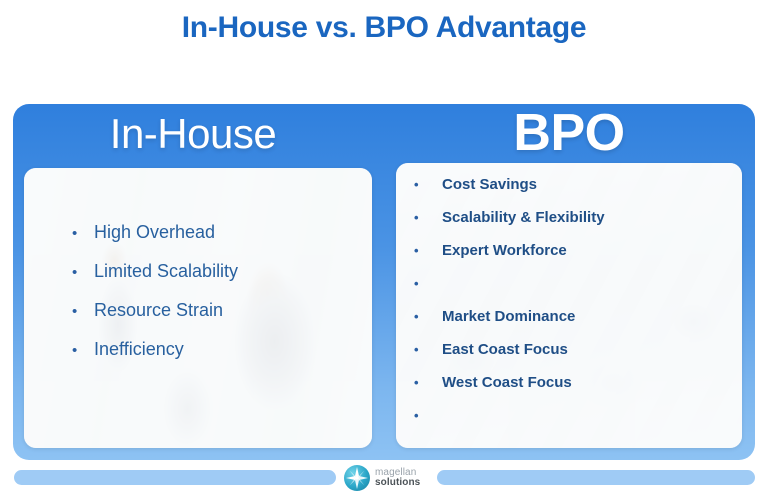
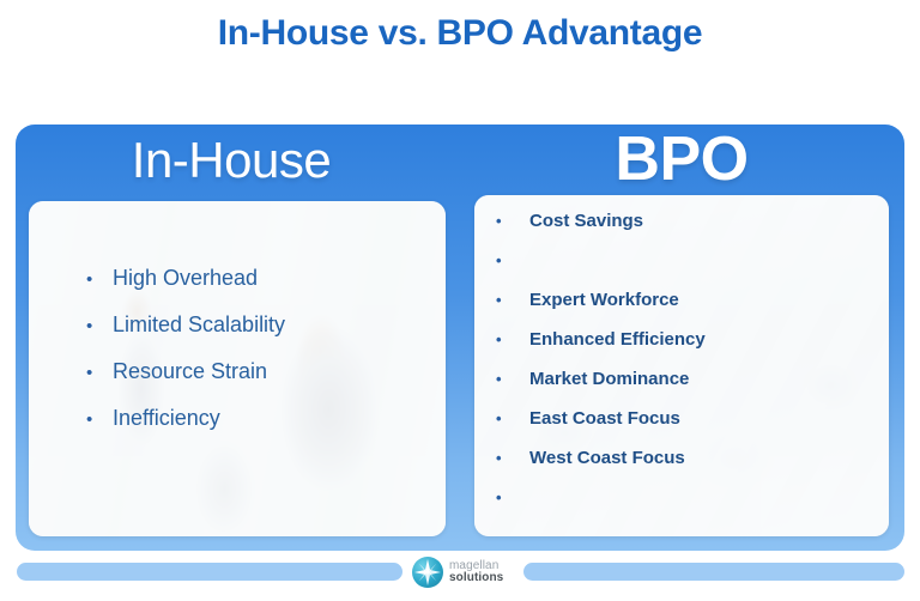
  In-House vs. BPO Advantage
  In-House
  BPO
  •
  High Overhead
  •
  Limited Scalability
  •
  Resource Strain
  •
  Inefficiency
  •
  Cost Savings
  •
- Scalability & Flexibility
  •
  Expert Workforce
  •
+ Enhanced Efficiency
  •
  Market Dominance
  •
  East Coast Focus
  •
  West Coast Focus
  •
  magellan
  solutions
